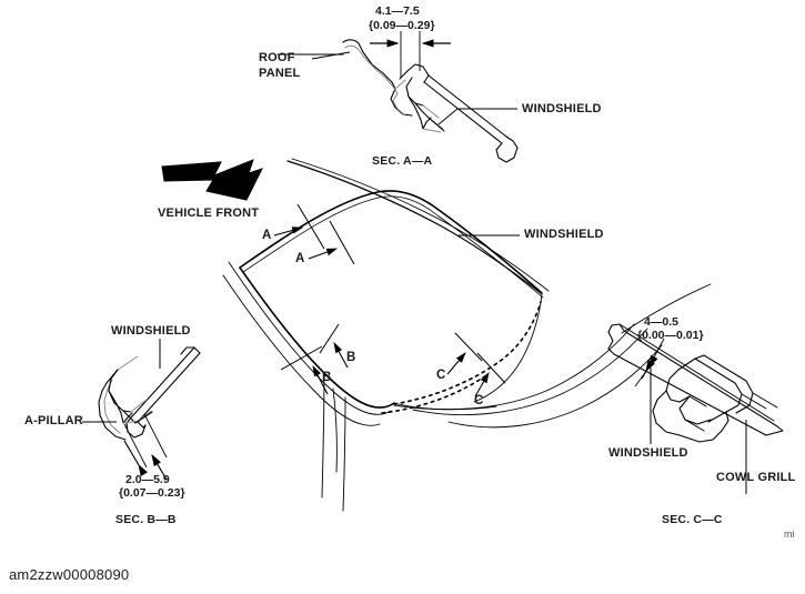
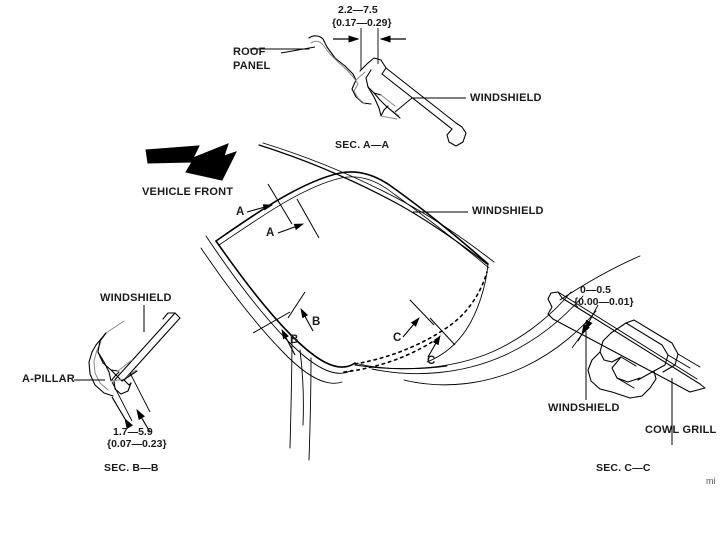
- 4.1—7.5
+ 2.2—7.5
- {0.09—0.29}
+ {0.17—0.29}
  ROOF
  PANEL
  WINDSHIELD
  SEC. A—A
  VEHICLE FRONT
  WINDSHIELD
  A
  A
  B
  B
  C
  C
  WINDSHIELD
  A-PILLAR
- 2.0—5.9
+ 1.7—5.9
  {0.07—0.23}
  SEC. B—B
- 4—0.5
+ 0—0.5
  {0.00—0.01}
  WINDSHIELD
  COWL GRILL
  SEC. C—C
  mi
- am2zzw00008090
